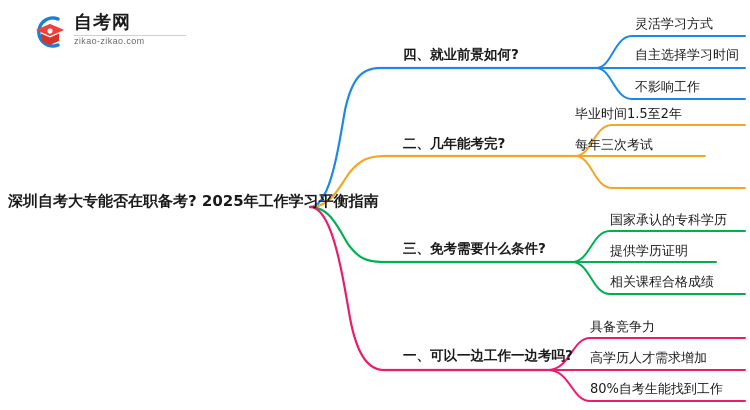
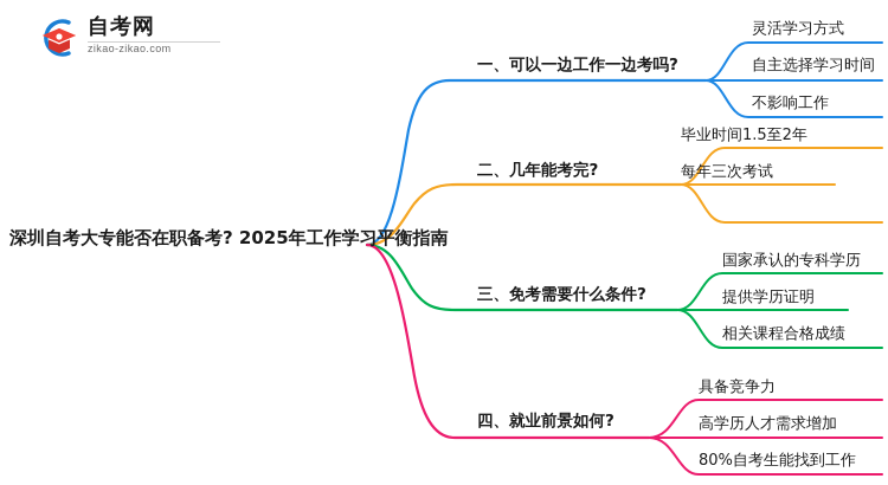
  自考网
  zikao-zikao.com
  深圳自考大专能否在职备考? 2025年工作学习平衡指南
- 四、就业前景如何?
+ 一、可以一边工作一边考吗?
  灵活学习方式
  自主选择学习时间
  不影响工作
  二、几年能考完?
  毕业时间1.5至2年
  每年三次考试
  三、免考需要什么条件?
  国家承认的专科学历
  提供学历证明
  相关课程合格成绩
- 一、可以一边工作一边考吗?
+ 四、就业前景如何?
  具备竞争力
  高学历人才需求增加
  80%自考生能找到工作
